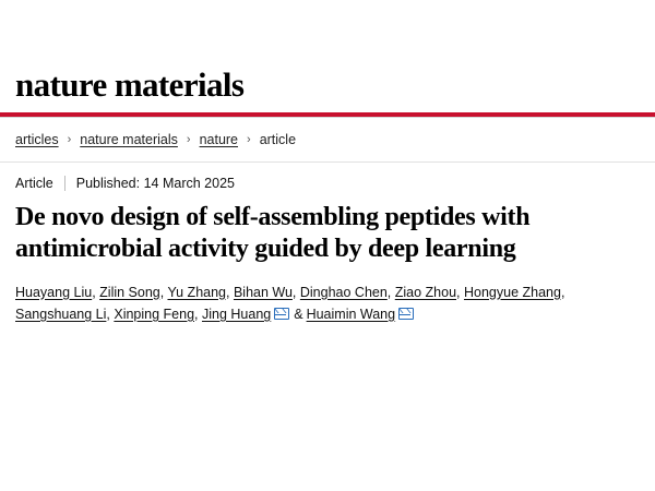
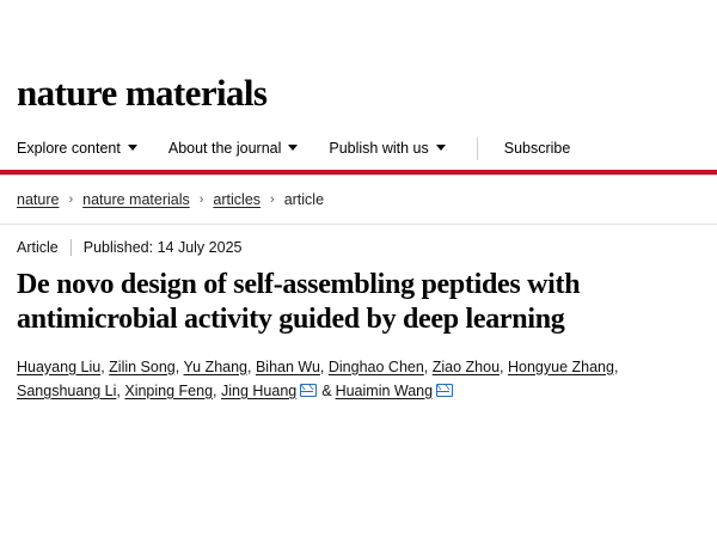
  nature materials
+ Explore content
+ About the journal
+ Publish with us
+ Subscribe
- articles
+ nature
  ›
  nature materials
  ›
- nature
+ articles
  ›
  article
  Article
- Published: 14 March 2025
+ Published: 14 July 2025
  De novo design of self-assembling peptides with antimicrobial activity guided by deep learning
  Huayang Liu, Zilin Song, Yu Zhang, Bihan Wu, Dinghao Chen, Ziao Zhou, Hongyue Zhang, Sangshuang Li, Xinping Feng, Jing Huang & Huaimin Wang
